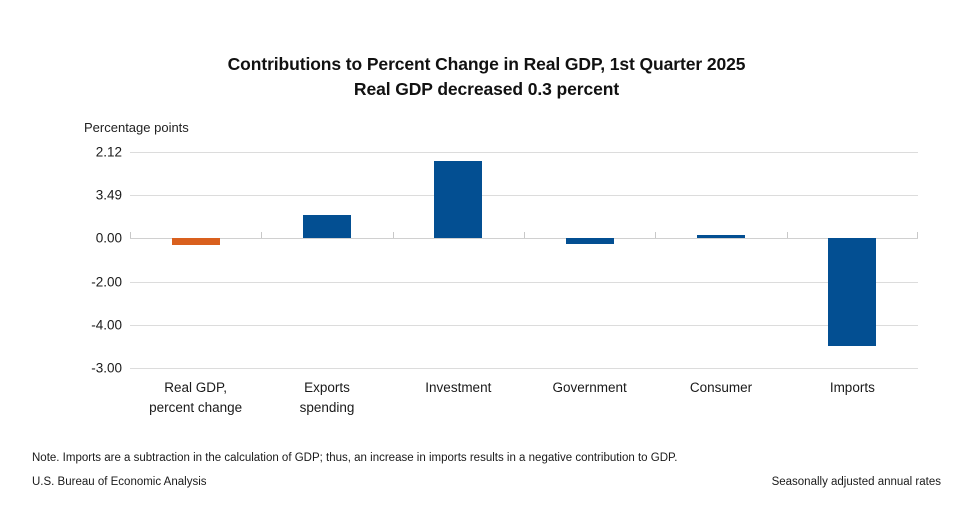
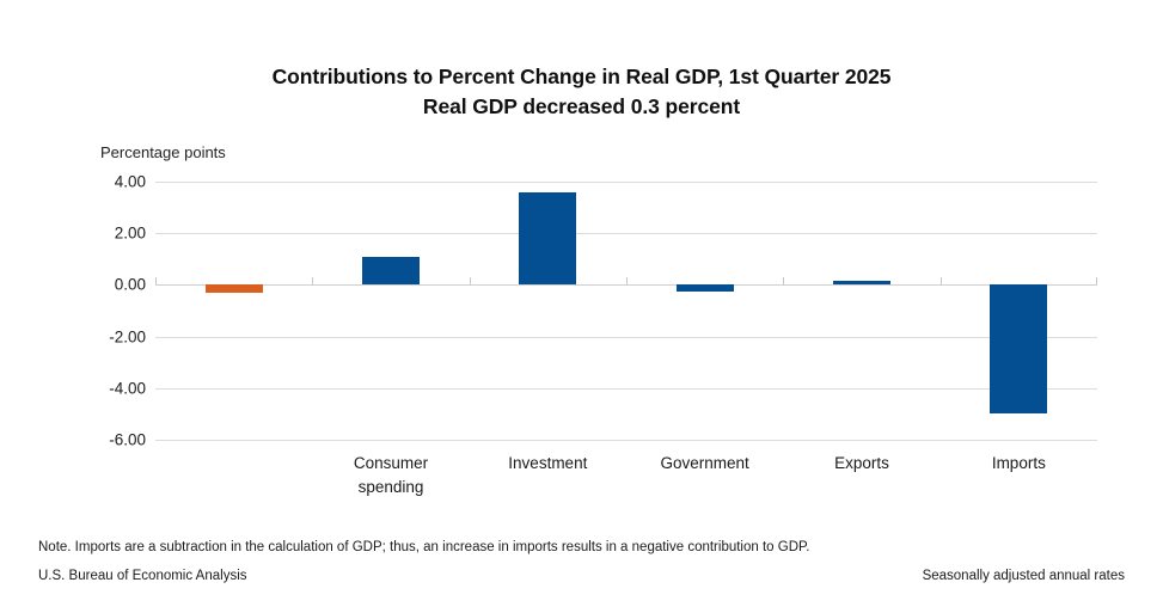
  Contributions to Percent Change in Real GDP, 1st Quarter 2025
  Real GDP decreased 0.3 percent
  Percentage points
- 2.12
+ 4.00
- 3.49
+ 2.00
  0.00
  -2.00
  -4.00
- -3.00
+ -6.00
- Real GDP,
- percent change
- Exports
+ Consumer
  spending
  Investment
  Government
- Consumer
+ Exports
  Imports
  Note. Imports are a subtraction in the calculation of GDP; thus, an increase in imports results in a negative contribution to GDP.
  U.S. Bureau of Economic Analysis
  Seasonally adjusted annual rates
